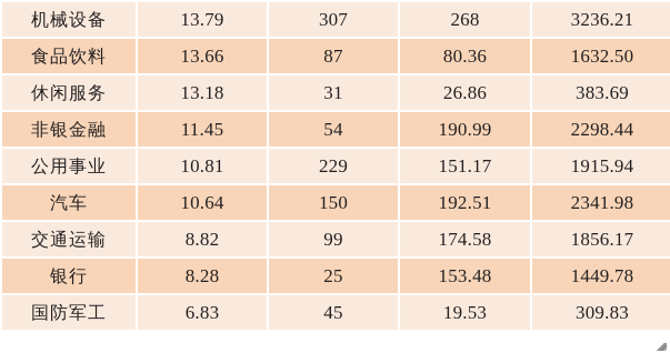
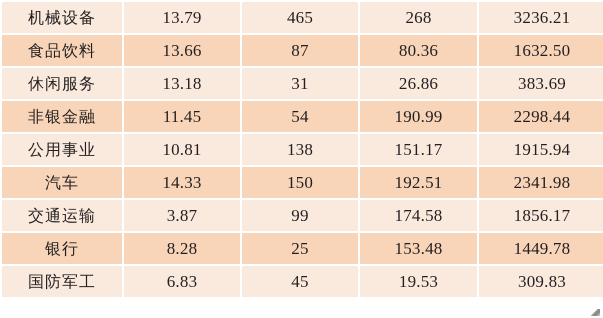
- 机械设备	13.79	307	268	3236.21
+ 机械设备	13.79	465	268	3236.21
  食品饮料	13.66	87	80.36	1632.50
  休闲服务	13.18	31	26.86	383.69
  非银金融	11.45	54	190.99	2298.44
- 公用事业	10.81	229	151.17	1915.94
+ 公用事业	10.81	138	151.17	1915.94
- 汽车	10.64	150	192.51	2341.98
+ 汽车	14.33	150	192.51	2341.98
- 交通运输	8.82	99	174.58	1856.17
+ 交通运输	3.87	99	174.58	1856.17
  银行	8.28	25	153.48	1449.78
  国防军工	6.83	45	19.53	309.83
